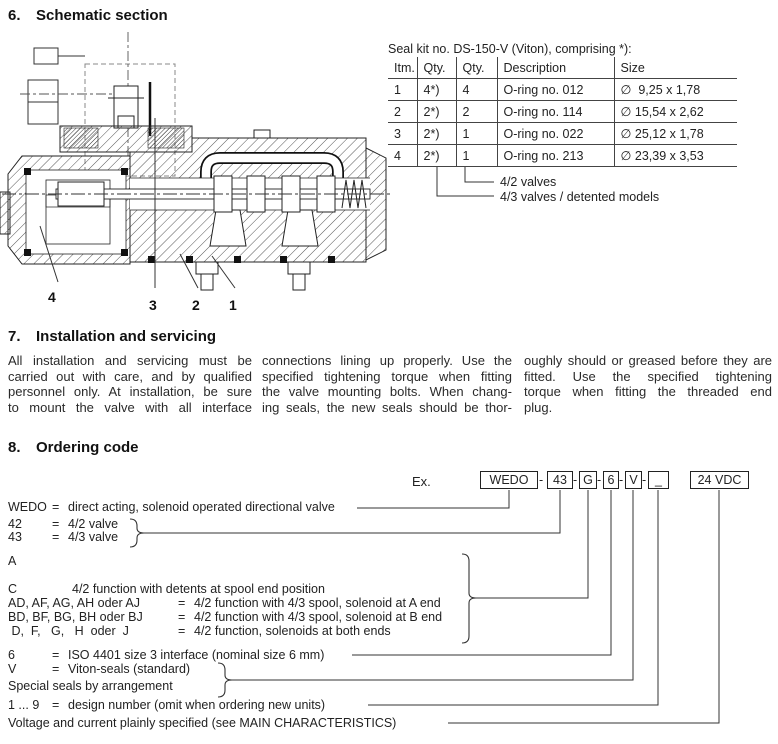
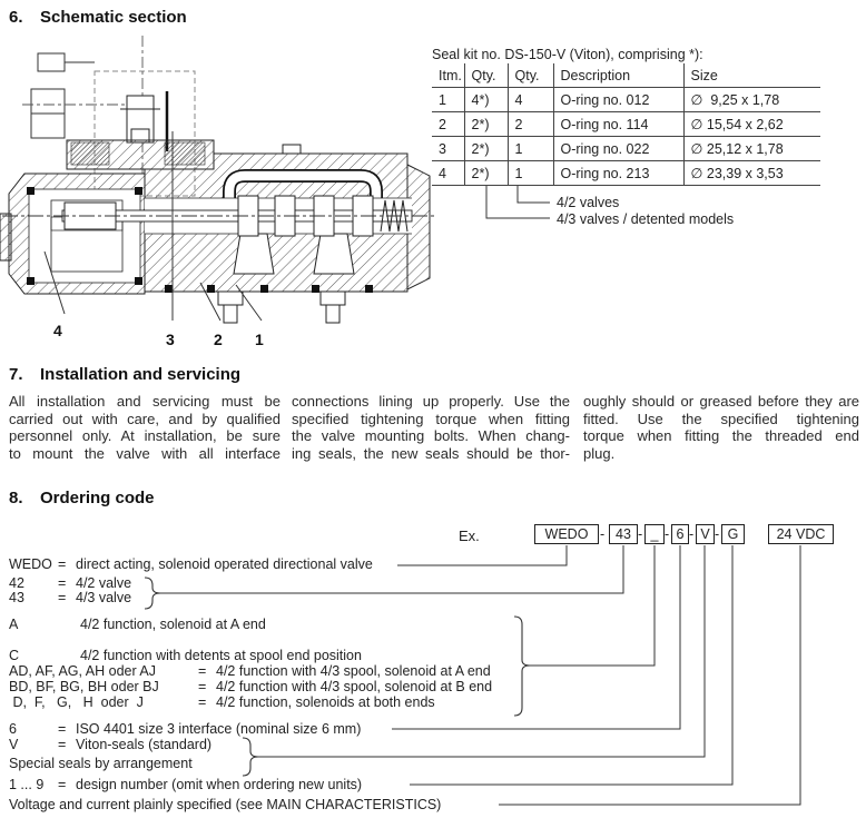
  6.
  Schematic section
  4
  3
  2
  1
  Seal kit no. DS-150-V (Viton), comprising *):
  Itm.	Qty.	Qty.	Description	Size
  1	4*)	4	O-ring no. 012	∅ 9,25 x 1,78
  2	2*)	2	O-ring no. 114	∅ 15,54 x 2,62
  3	2*)	1	O-ring no. 022	∅ 25,12 x 1,78
  4	2*)	1	O-ring no. 213	∅ 23,39 x 3,53
  4/2 valves
  4/3 valves / detented models
  7.
  Installation and servicing
  All installation and servicing must be
  carried out with care, and by qualified
  personnel only. At installation, be sure
  to mount the valve with all interface
  connections lining up properly. Use the
  specified tightening torque when fitting
  the valve mounting bolts. When chang-
  ing seals, the new seals should be thor-
  oughly should or greased before they are
  fitted. Use the specified tightening
  torque when fitting the threaded end
  plug.
  8.
  Ordering code
  Ex.
  WEDO
  -
  43
  -
- G
+ _
  -
  6
  -
  V
  -
- _
+ G
  24 VDC
  WEDO
  =
  direct acting, solenoid operated directional valve
  42
  =
  4/2 valve
  43
  =
  4/3 valve
  A
+ 4/2 function, solenoid at A end
  C
  4/2 function with detents at spool end position
  AD, AF, AG, AH oder AJ
  =
  4/2 function with 4/3 spool, solenoid at A end
  BD, BF, BG, BH oder BJ
  =
  4/2 function with 4/3 spool, solenoid at B end
  D, F, G, H oder J
  =
  4/2 function, solenoids at both ends
  6
  =
  ISO 4401 size 3 interface (nominal size 6 mm)
  V
  =
  Viton-seals (standard)
  Special seals by arrangement
  1 ... 9
  =
  design number (omit when ordering new units)
  Voltage and current plainly specified (see MAIN CHARACTERISTICS)
